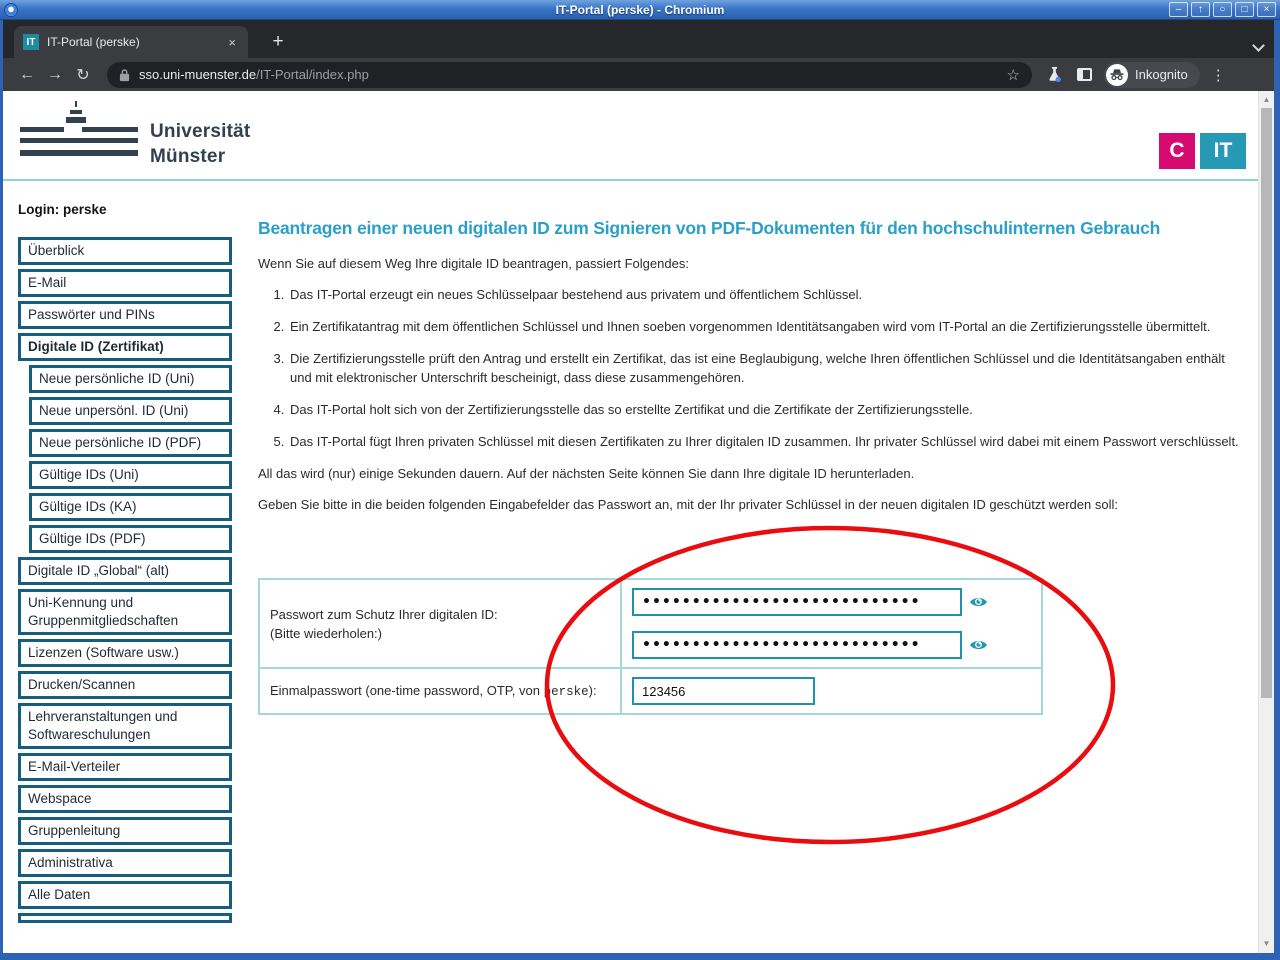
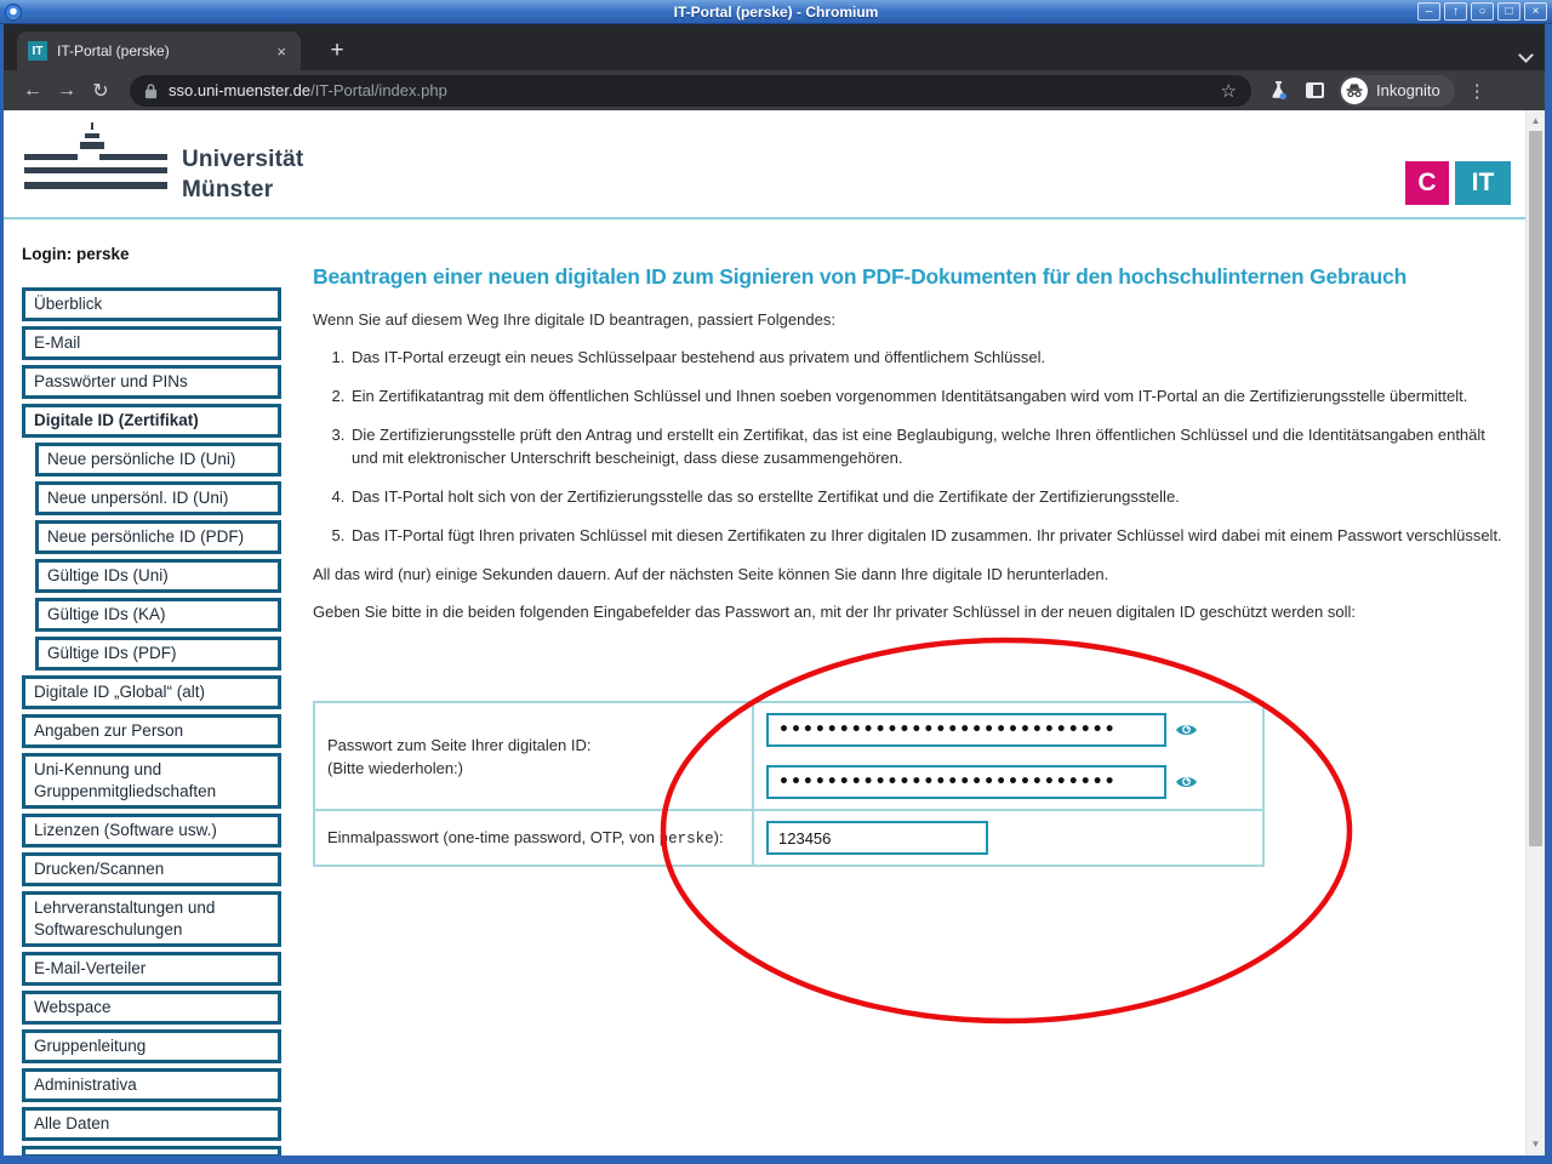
  IT-Portal (perske) - Chromium
  –
  ↑
  ○
  □
  ×
  IT
  IT-Portal (perske)
  ×
  +
  ←
  →
  ↻
  sso.uni-muenster.de/IT-Portal/index.php
  ☆
  Inkognito
  ⋮
  Universität
  Münster
  C
  IT
  Login: perske
  Überblick
  E-Mail
  Passwörter und PINs
  Digitale ID (Zertifikat)
  Neue persönliche ID (Uni)
  Neue unpersönl. ID (Uni)
  Neue persönliche ID (PDF)
  Gültige IDs (Uni)
  Gültige IDs (KA)
  Gültige IDs (PDF)
  Digitale ID „Global“ (alt)
+ Angaben zur Person
  Uni-Kennung und Gruppenmitgliedschaften
  Lizenzen (Software usw.)
  Drucken/Scannen
  Lehrveranstaltungen und Softwareschulungen
  E-Mail-Verteiler
  Webspace
  Gruppenleitung
  Administrativa
  Alle Daten
  Beantragen einer neuen digitalen ID zum Signieren von PDF-Dokumenten für den hochschulinternen Gebrauch
  Wenn Sie auf diesem Weg Ihre digitale ID beantragen, passiert Folgendes:
  Das IT-Portal erzeugt ein neues Schlüsselpaar bestehend aus privatem und öffentlichem Schlüssel.
  Ein Zertifikatantrag mit dem öffentlichen Schlüssel und Ihnen soeben vorgenommen Identitätsangaben wird vom IT-Portal an die Zertifizierungsstelle übermittelt.
  Die Zertifizierungsstelle prüft den Antrag und erstellt ein Zertifikat, das ist eine Beglaubigung, welche Ihren öffentlichen Schlüssel und die Identitätsangaben enthält und mit elektronischer Unterschrift bescheinigt, dass diese zusammengehören.
  Das IT-Portal holt sich von der Zertifizierungsstelle das so erstellte Zertifikat und die Zertifikate der Zertifizierungsstelle.
  Das IT-Portal fügt Ihren privaten Schlüssel mit diesen Zertifikaten zu Ihrer digitalen ID zusammen. Ihr privater Schlüssel wird dabei mit einem Passwort verschlüsselt.
  All das wird (nur) einige Sekunden dauern. Auf der nächsten Seite können Sie dann Ihre digitale ID herunterladen.
  Geben Sie bitte in die beiden folgenden Eingabefelder das Passwort an, mit der Ihr privater Schlüssel in der neuen digitalen ID geschützt werden soll:
- Passwort zum Schutz Ihrer digitalen ID: (Bitte wiederholen:)	•••••••••••••••••••••••••••• ••••••••••••••••••••••••••••
+ Passwort zum Seite Ihrer digitalen ID: (Bitte wiederholen:)	•••••••••••••••••••••••••••• ••••••••••••••••••••••••••••
  Einmalpasswort (one-time password, OTP, von erske):	123456
  ▲
  ▼
